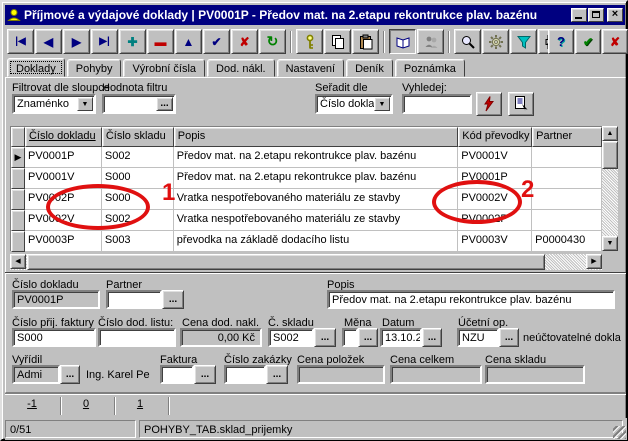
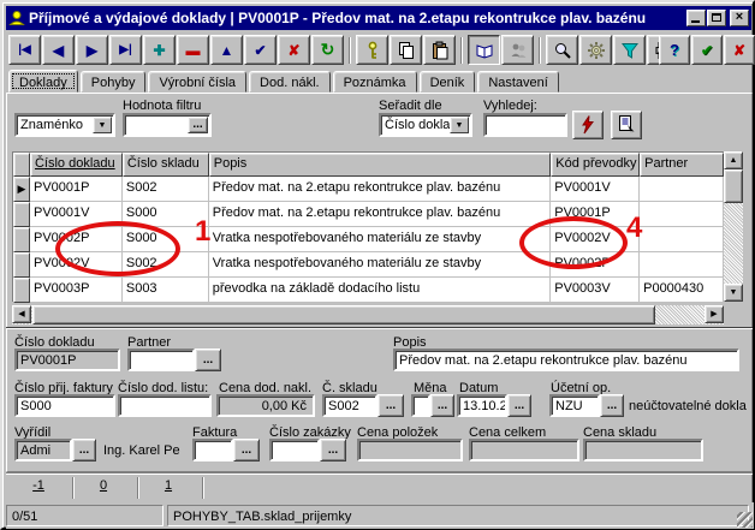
  Příjmové a výdajové doklady | PV0001P - Předov mat. na 2.etapu rekontrukce plav. bazénu
  ×
  |◀
  ◀
  ▶
  ▶|
  ✚
  ▬
  ▲
  ✔
  ✘
  ↻
  ✔
  ✘
  ?
  Doklady
  Pohyby
  Výrobní čísla
  Dod. nákl.
- Nastavení
+ Poznámka
  Deník
- Poznámka
+ Nastavení
- Filtrovat dle sloupce
  Znaménko
  Hodnota filtru
  ...
  Seřadit dle
  Číslo dokla
  Vyhledej:
  Číslo dokladu
  Číslo skladu
  Popis
  Kód převodky
  Partner
  ▶
  PV0001P
  S002
  Předov mat. na 2.etapu rekontrukce plav. bazénu
  PV0001V
  PV0001V
  S000
  Předov mat. na 2.etapu rekontrukce plav. bazénu
  PV0001P
  PV0002P
  S000
  Vratka nespotřebovaného materiálu ze stavby
  PV0002V
  PV0002V
  S002
  Vratka nespotřebovaného materiálu ze stavby
  PV0002P
  PV0003P
  S003
  převodka na základě dodacího listu
  PV0003V
  P0000430
  1
- 2
+ 4
  Číslo dokladu
  PV0001P
  Partner
  ...
  Popis
  Předov mat. na 2.etapu rekontrukce plav. bazénu
  Číslo přij. faktury
  S000
  Číslo dod. listu:
  Cena dod. nakl.
  0,00 Kč
  Č. skladu
  S002
  ...
  Měna
  ...
  Datum
  13.10.2
  ...
  Účetní op.
  NZU
  ...
  neúčtovatelné dokla
  Vyřídil
  Admi
  ...
  Ing. Karel Pe
  Faktura
  ...
  Číslo zakázky
  ...
  Cena položek
  Cena celkem
  Cena skladu
  -1
  0
  1
  0/51
  POHYBY_TAB.sklad_prijemky
